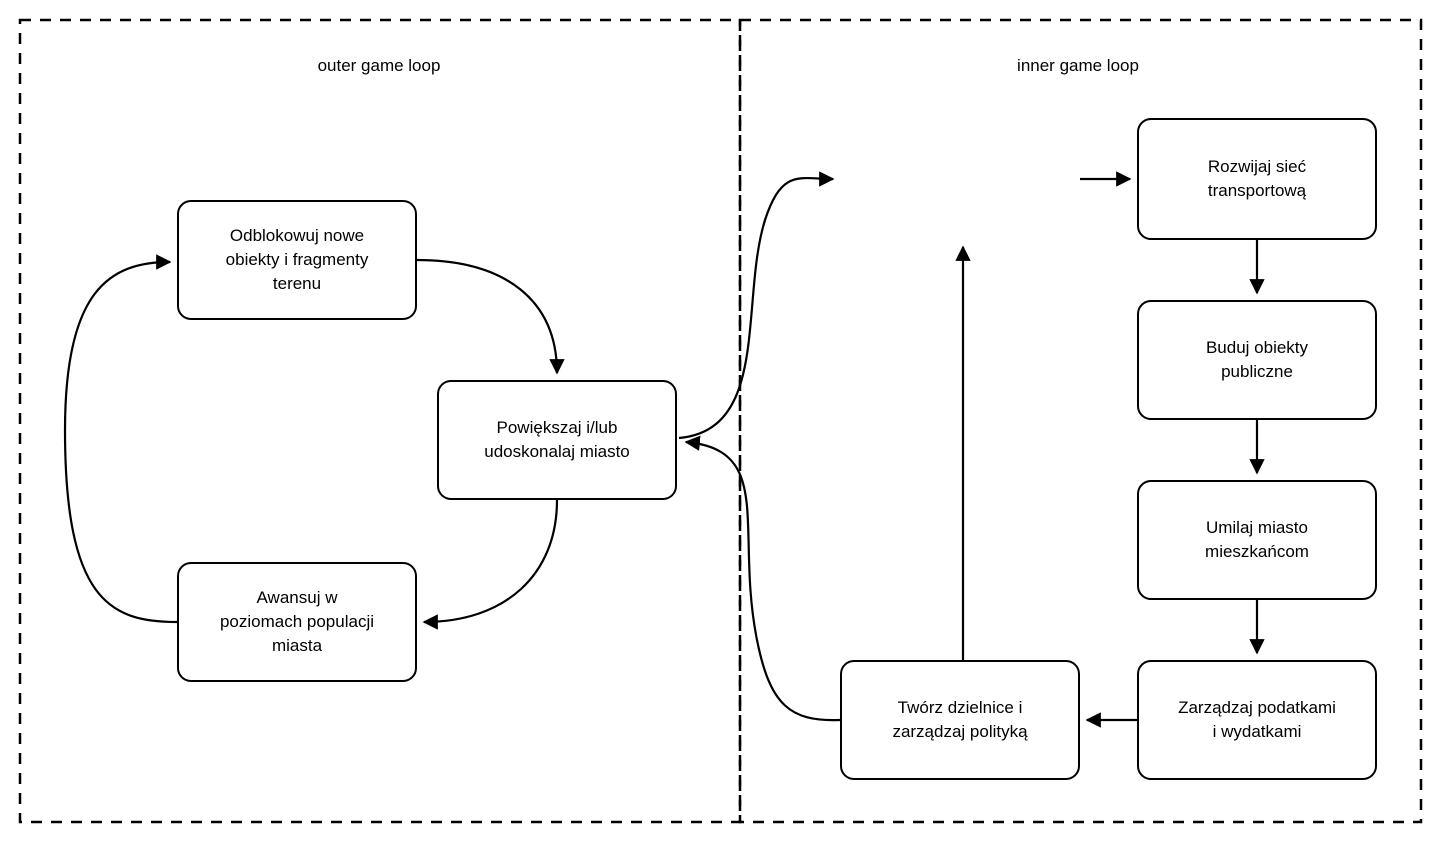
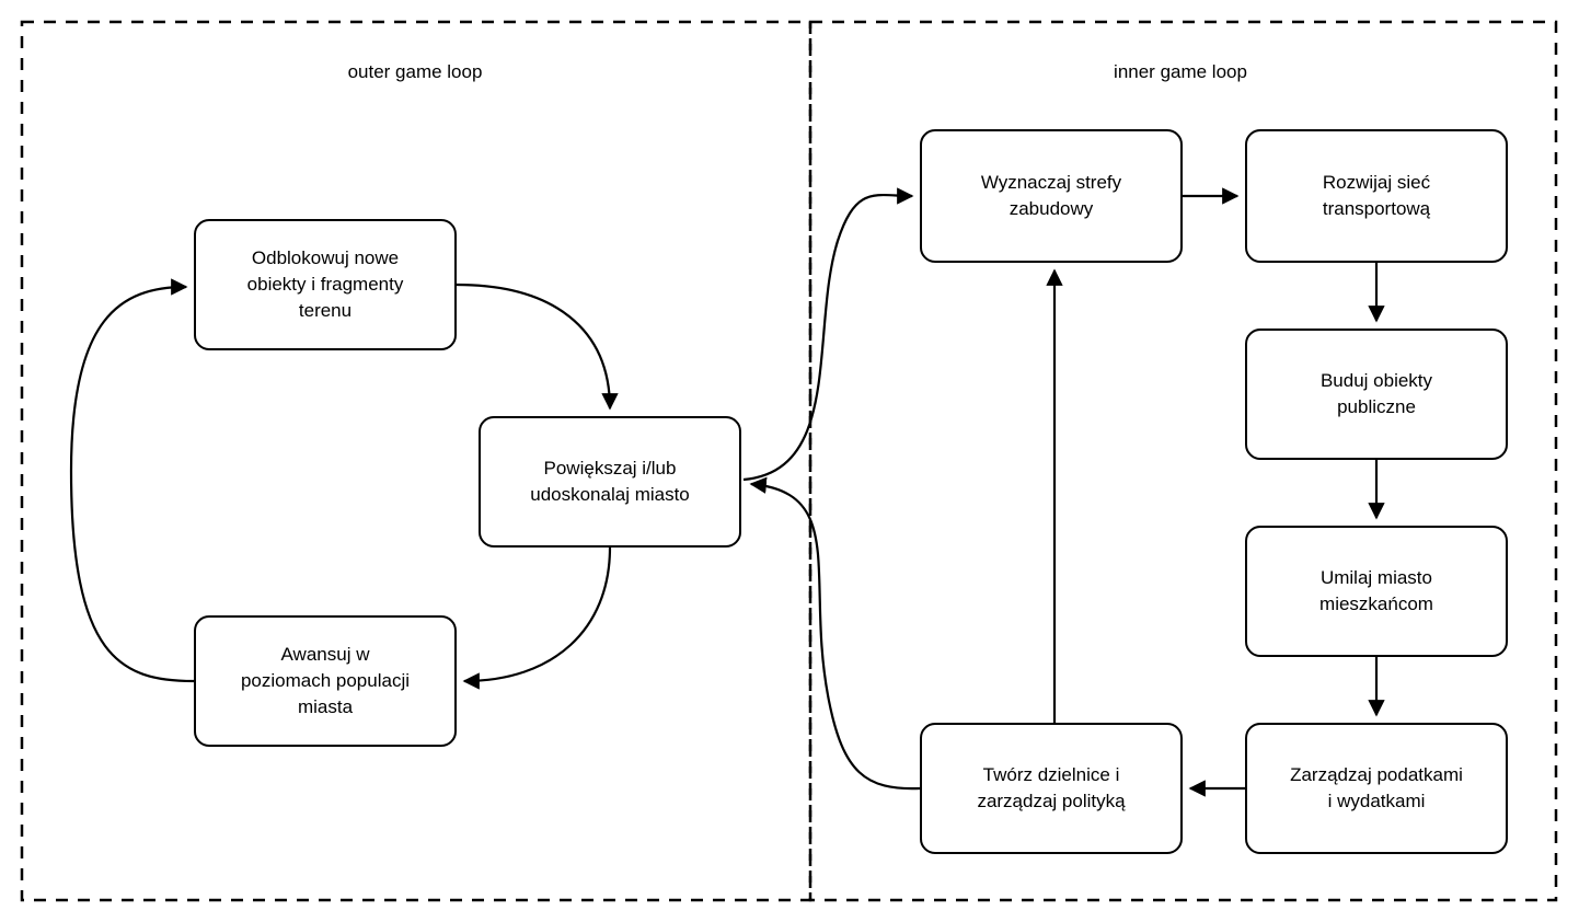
  outer game loop
  inner game loop
  Odblokowuj nowe
  obiekty i fragmenty
  terenu
  Powiększaj i/lub
  udoskonalaj miasto
  Awansuj w
  poziomach populacji
  miasta
+ Wyznaczaj strefy
+ zabudowy
  Rozwijaj sieć
  transportową
  Buduj obiekty
  publiczne
  Umilaj miasto
  mieszkańcom
  Zarządzaj podatkami
  i wydatkami
  Twórz dzielnice i
  zarządzaj polityką
